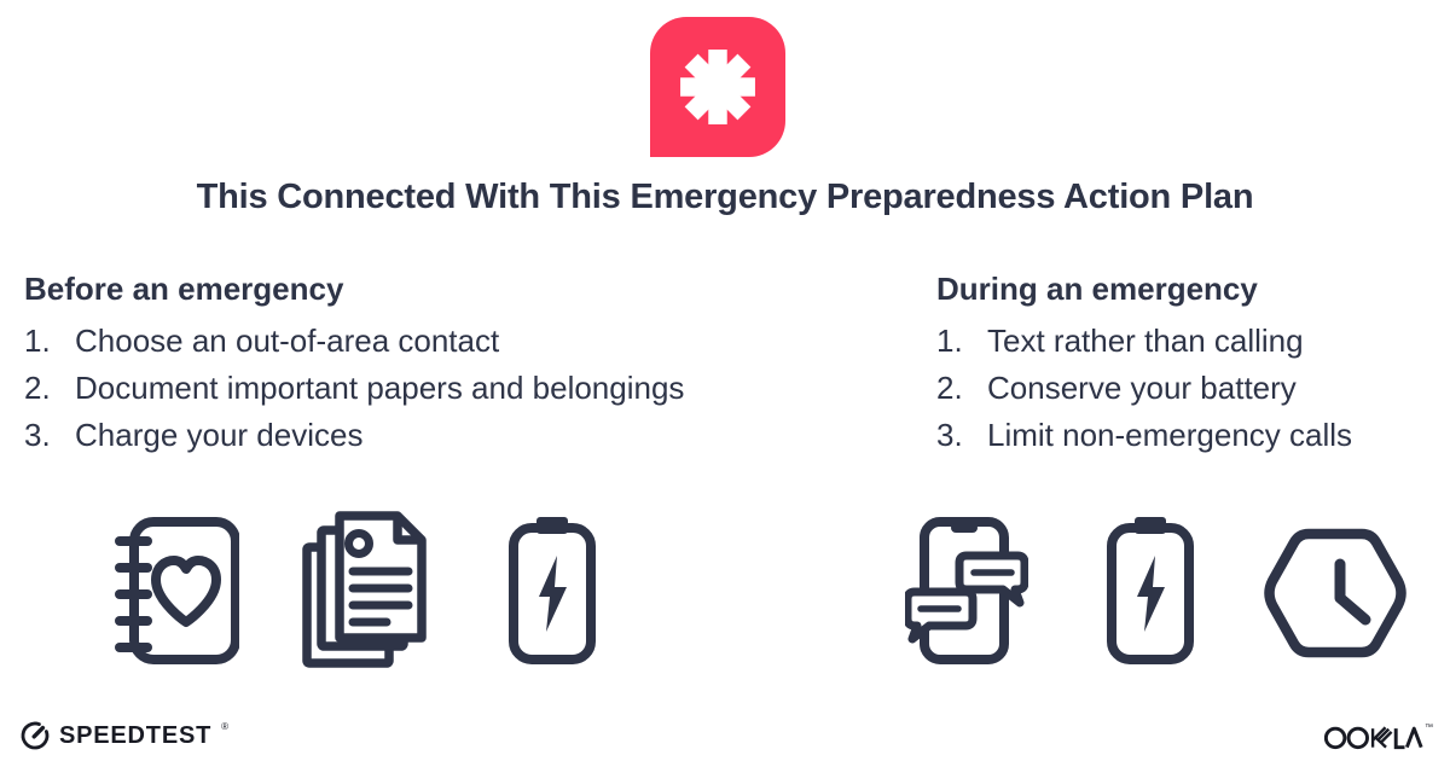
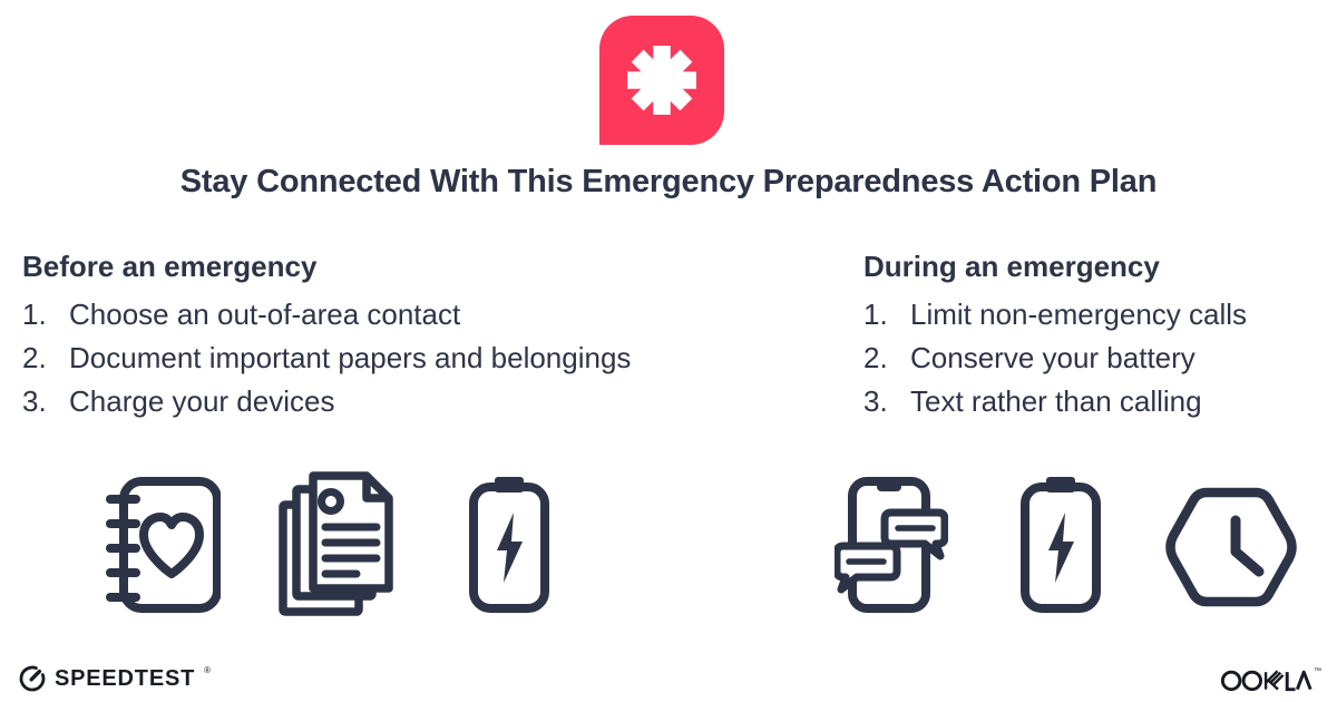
- This Connected With This Emergency Preparedness Action Plan
+ Stay Connected With This Emergency Preparedness Action Plan
  Before an emergency
  1.
  Choose an out-of-area contact
  2.
  Document important papers and belongings
  3.
  Charge your devices
  During an emergency
  1.
- Text rather than calling
+ Limit non-emergency calls
  2.
  Conserve your battery
  3.
- Limit non-emergency calls
+ Text rather than calling
  SPEEDTEST
  ®
